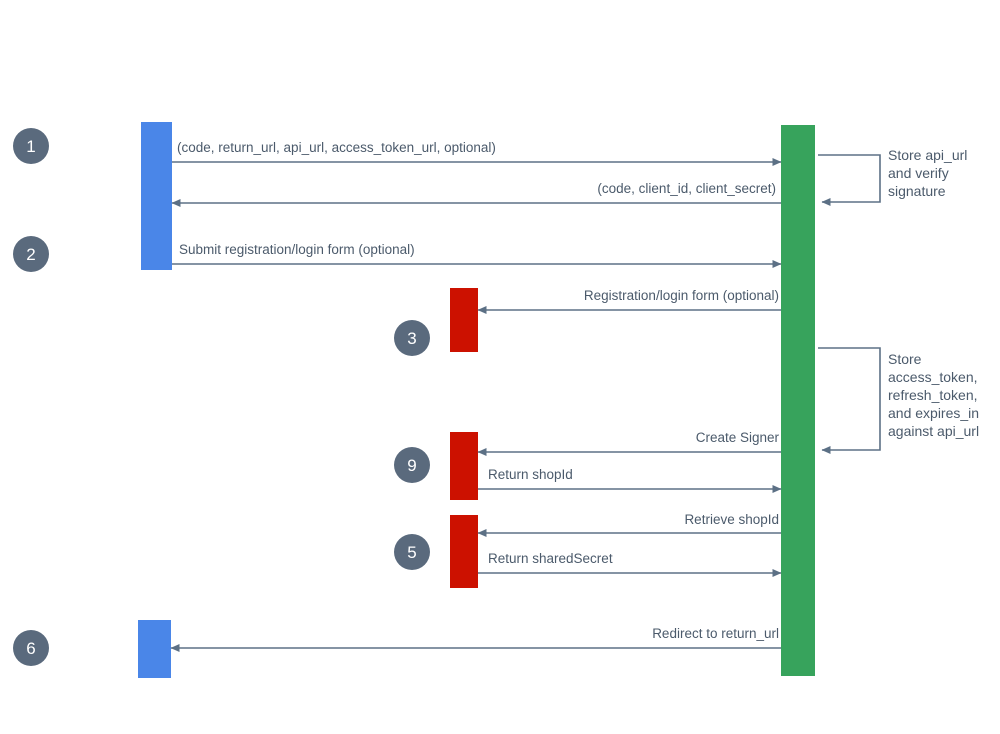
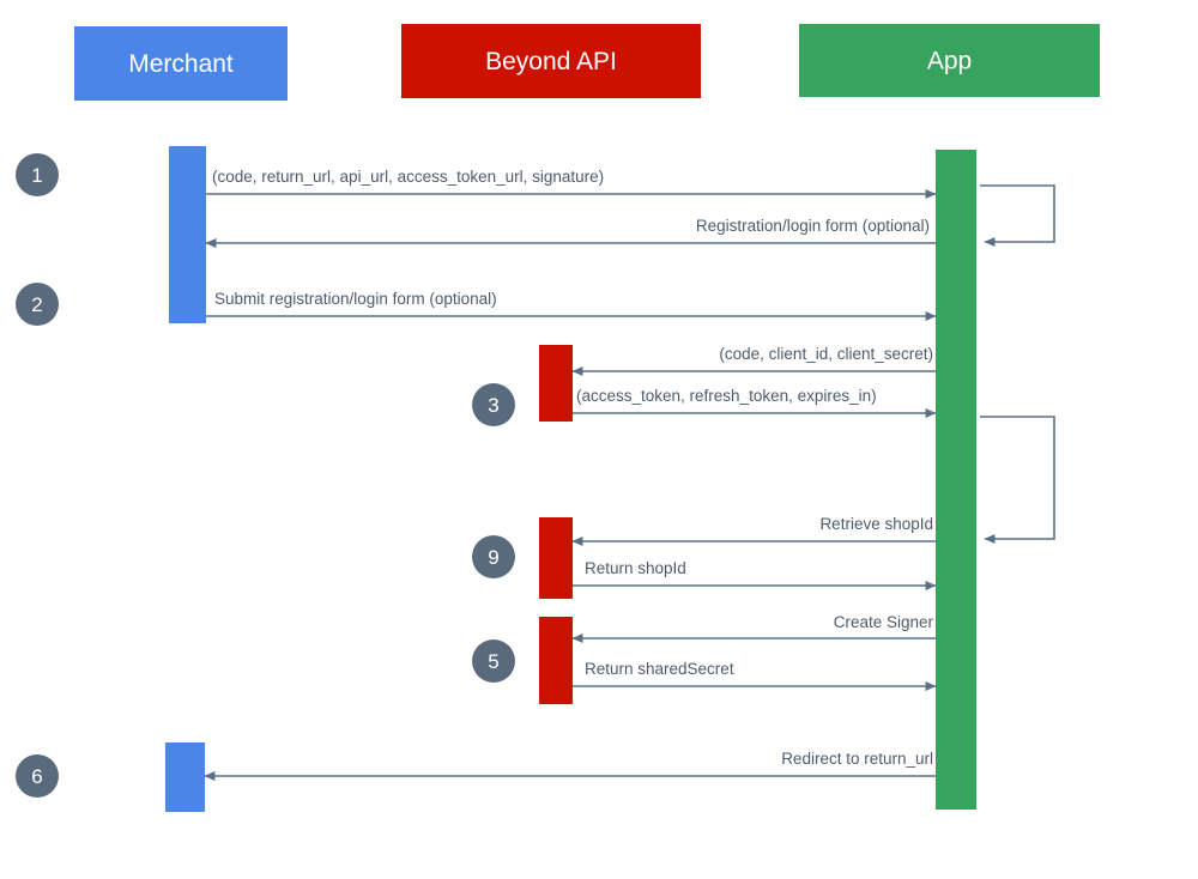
+ Merchant
+ Beyond API
+ App
- (code, return_url, api_url, access_token_url, optional)
+ (code, return_url, api_url, access_token_url, signature)
- (code, client_id, client_secret)
+ Registration/login form (optional)
  Submit registration/login form (optional)
- Registration/login form (optional)
+ (code, client_id, client_secret)
+ (access_token, refresh_token, expires_in)
- Create Signer
+ Retrieve shopId
  Return shopId
- Retrieve shopId
+ Create Signer
  Return sharedSecret
  Redirect to return_url
- Store api_url and verify signature
- Store access_token, refresh_token, and expires_in against api_url
  1
  2
  3
  9
  5
  6
